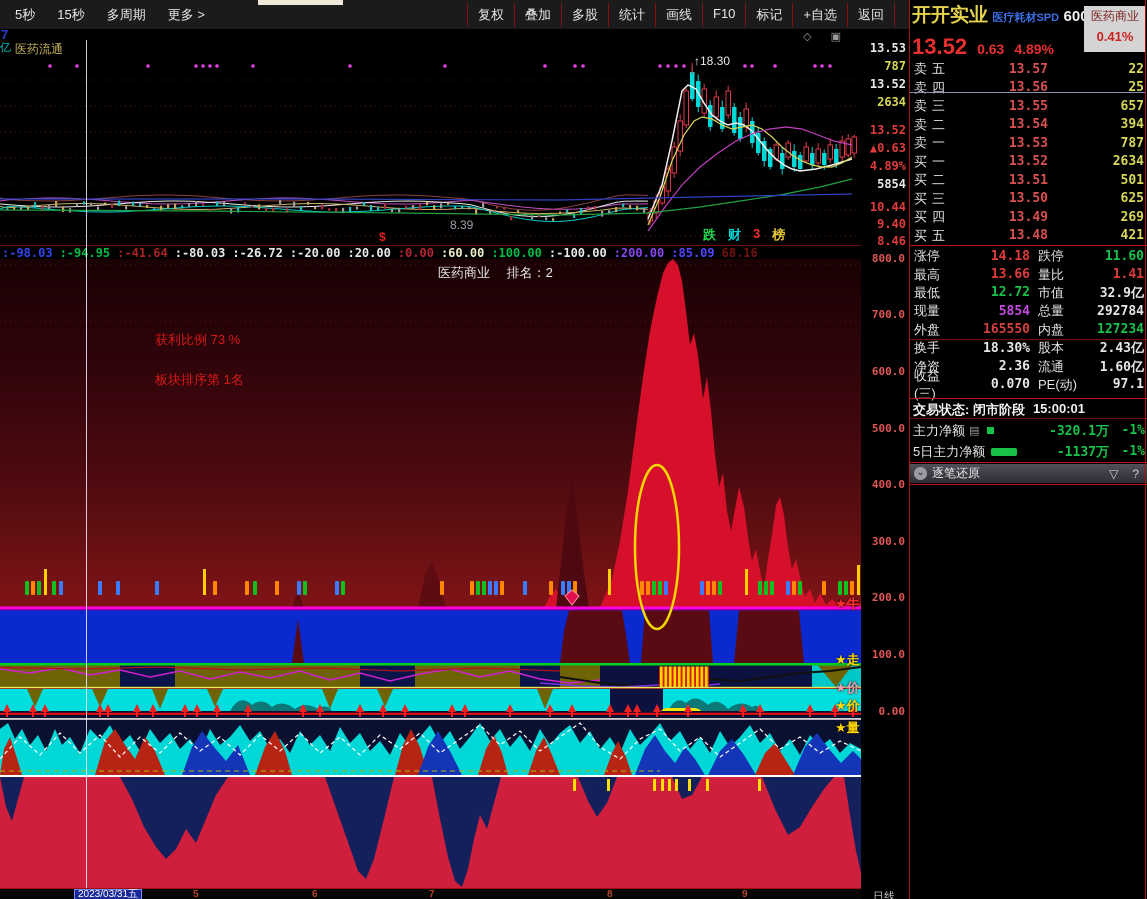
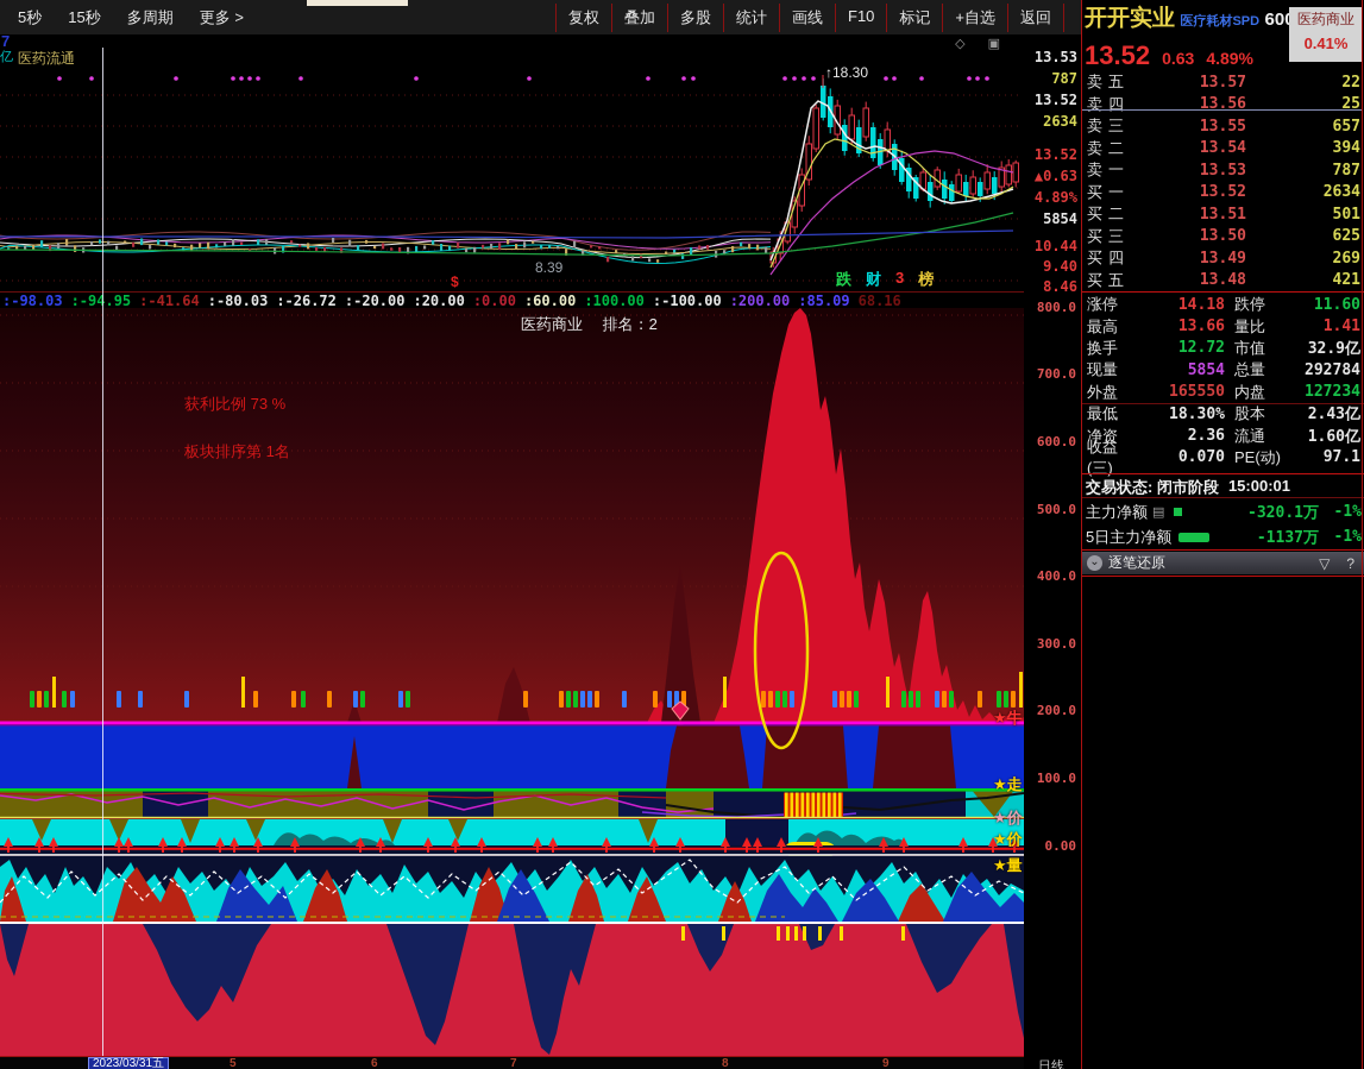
  5秒
  15秒
  多周期
  更多 >
  复权
  叠加
  多股
  统计
  画线
  F10
  标记
  +自选
  返回
  7
  亿
  医药流通
  ↑18.30
  8.39
  $
  ◇ ▣
  跌
  财
  3
  榜
  :-98.03
  :-94.95
  :-41.64
  :-80.03
  :-26.72
  :-20.00
  :20.00
  :0.00
  :60.00
  :100.00
  :-100.00
  :200.00
  :85.09
  68.16
  医药商业 排名：2
  获利比例 73 %
  板块排序第 1名
  ★牛
  ★走
  ★价
  ★价
  ★量
  2023/03/31五
  5
  6
  7
  8
  9
  13.53
  787
  13.52
  2634
  13.52
  ▲0.63
  4.89%
  5854
  10.44
  9.40
  8.46
  800.0
  700.0
  600.0
  500.0
  400.0
  300.0
  200.0
  100.0
  0.00
  日线
  开开实业 医疗耗材SPD 60
  13.52
  0.63
  4.89%
  医药商业
  0.41%
  卖五
  13.57
  22
  卖四
  13.56
  25
  卖三
  13.55
  657
  卖二
  13.54
  394
  卖一
  13.53
  787
  买一
  13.52
  2634
  买二
  13.51
  501
  买三
  13.50
  625
  买四
  13.49
  269
  买五
  13.48
  421
  涨停
  14.18
  跌停
  11.60
  最高
  13.66
  量比
  1.41
- 最低
+ 换手
  12.72
  市值
  32.9亿
  现量
  5854
  总量
  292784
  外盘
  165550
  内盘
  127234
- 换手
+ 最低
  18.30%
  股本
  2.43亿
  净资
  2.36
  流通
  1.60亿
  收益(三)
  0.070
  PE(动)
  97.1
  交易状态: 闭市阶段
  15:00:01
  主力净额
  ▤
  -320.1万
  -1%
  5日主力净额
  -1137万
  -1%
  ⌄
  逐笔还原
  ▽
  ?
